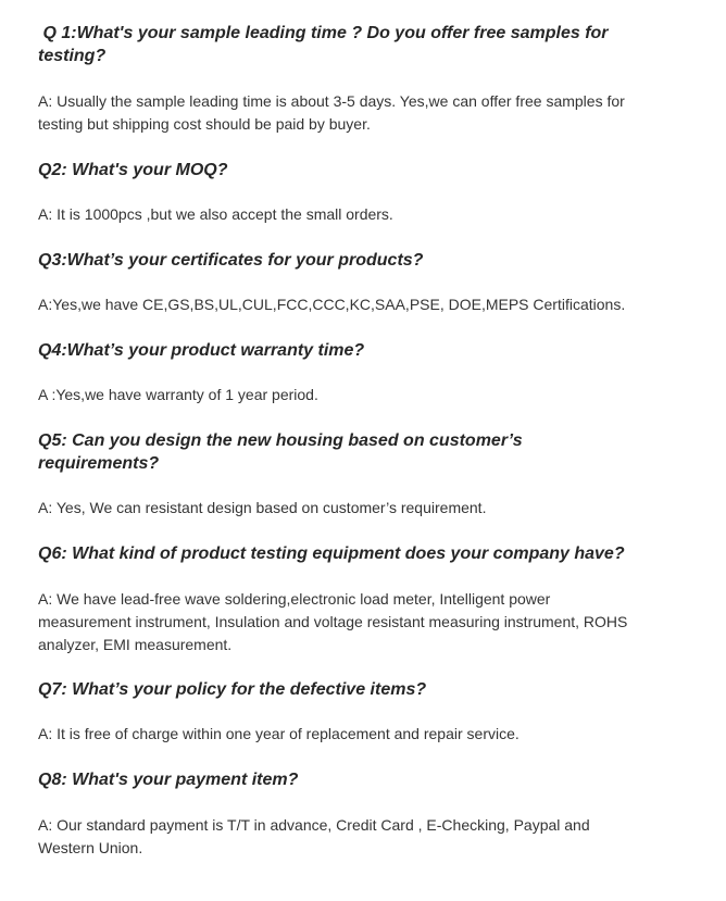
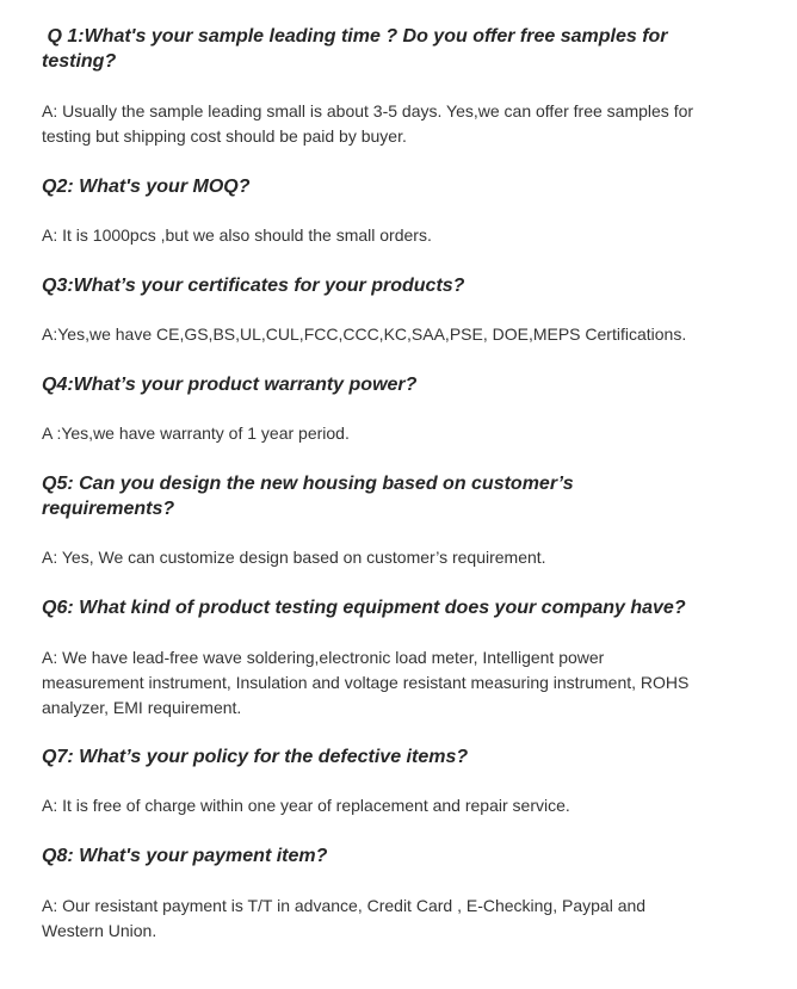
  Q 1:What's your sample leading time ? Do you offer free samples for testing?
- A: Usually the sample leading time is about 3-5 days. Yes,we can offer free samples for testing but shipping cost should be paid by buyer.
+ A: Usually the sample leading small is about 3-5 days. Yes,we can offer free samples for testing but shipping cost should be paid by buyer.
  Q2: What's your MOQ?
- A: It is 1000pcs ,but we also accept the small orders.
+ A: It is 1000pcs ,but we also should the small orders.
  Q3:What’s your certificates for your products?
  A:Yes,we have CE,GS,BS,UL,CUL,FCC,CCC,KC,SAA,PSE, DOE,MEPS Certifications.
- Q4:What’s your product warranty time?
+ Q4:What’s your product warranty power?
  A :Yes,we have warranty of 1 year period.
  Q5: Can you design the new housing based on customer’s requirements?
- A: Yes, We can resistant design based on customer’s requirement.
+ A: Yes, We can customize design based on customer’s requirement.
  Q6: What kind of product testing equipment does your company have?
- A: We have lead-free wave soldering,electronic load meter, Intelligent power measurement instrument, Insulation and voltage resistant measuring instrument, ROHS analyzer, EMI measurement.
+ A: We have lead-free wave soldering,electronic load meter, Intelligent power measurement instrument, Insulation and voltage resistant measuring instrument, ROHS analyzer, EMI requirement.
  Q7: What’s your policy for the defective items?
  A: It is free of charge within one year of replacement and repair service.
  Q8: What's your payment item?
- A: Our standard payment is T/T in advance, Credit Card , E-Checking, Paypal and Western Union.
+ A: Our resistant payment is T/T in advance, Credit Card , E-Checking, Paypal and Western Union.
